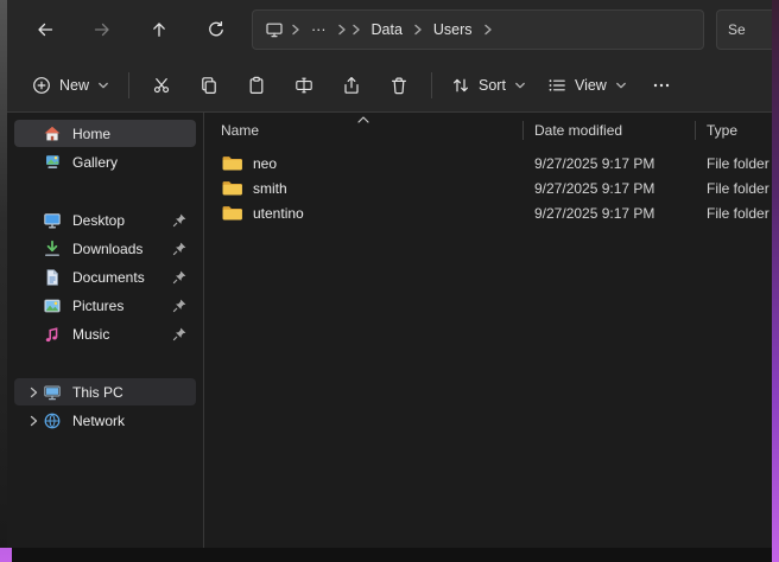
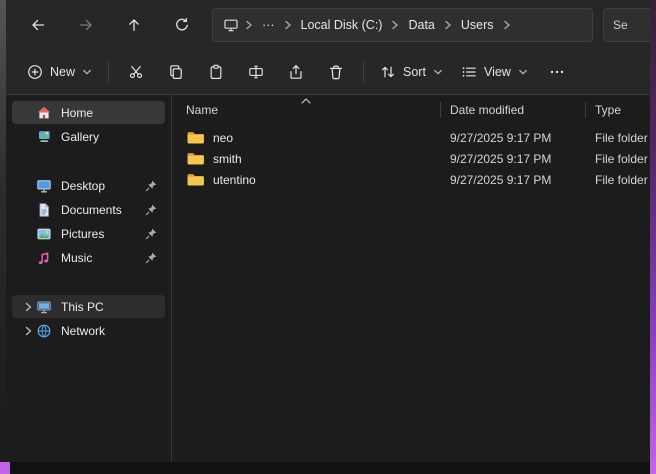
  ···
+ Local Disk (C:)
  Data
  Users
  Se
  New
  Sort
  View
  Home
  Gallery
  Desktop
- Downloads
  Documents
  Pictures
  Music
  This PC
  Network
  Name
  Date modified
  Type
  neo
  9/27/2025 9:17 PM
  File folder
  smith
  9/27/2025 9:17 PM
  File folder
  utentino
  9/27/2025 9:17 PM
  File folder
